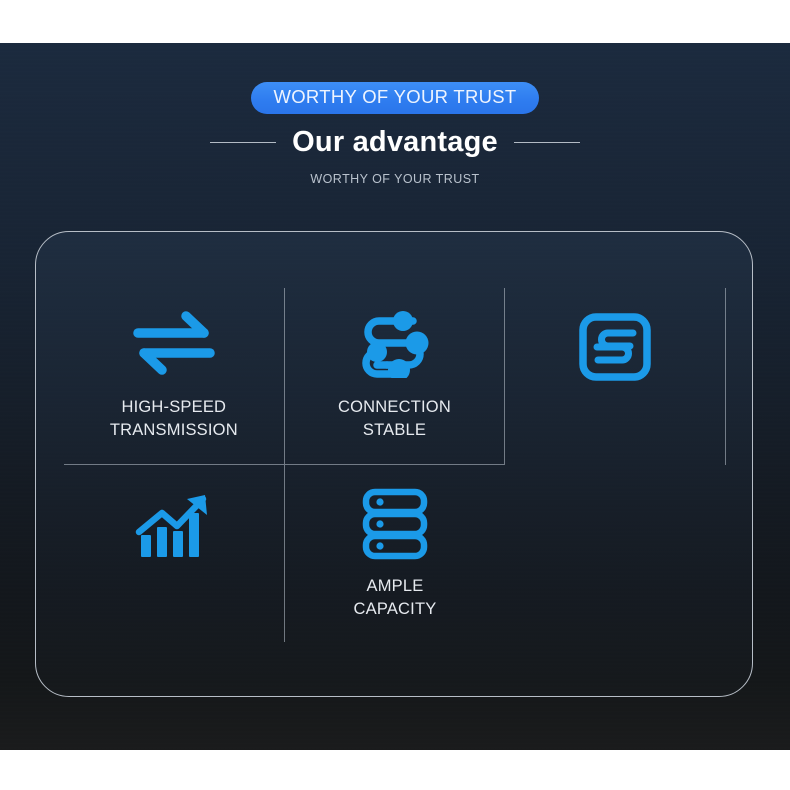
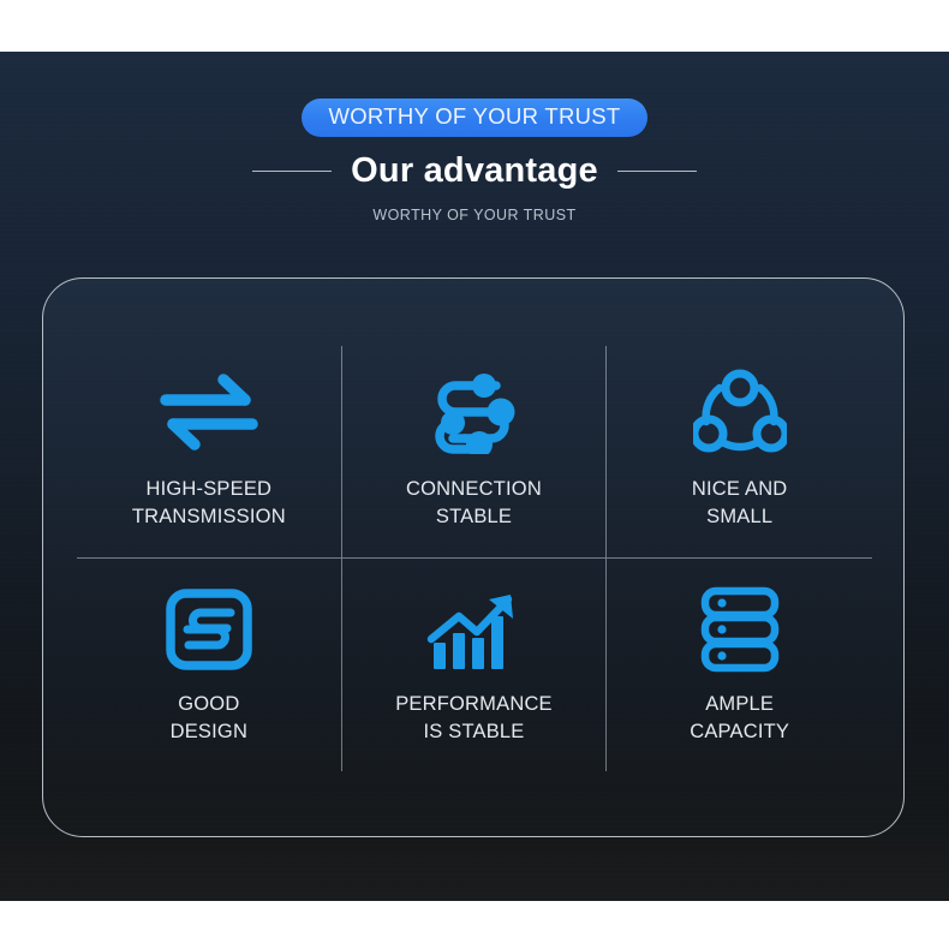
  WORTHY OF YOUR TRUST
  Our advantage
  WORTHY OF YOUR TRUST
  HIGH-SPEED
  TRANSMISSION
  CONNECTION
  STABLE
+ NICE AND
+ SMALL
+ GOOD
+ DESIGN
+ PERFORMANCE
+ IS STABLE
  AMPLE
  CAPACITY
